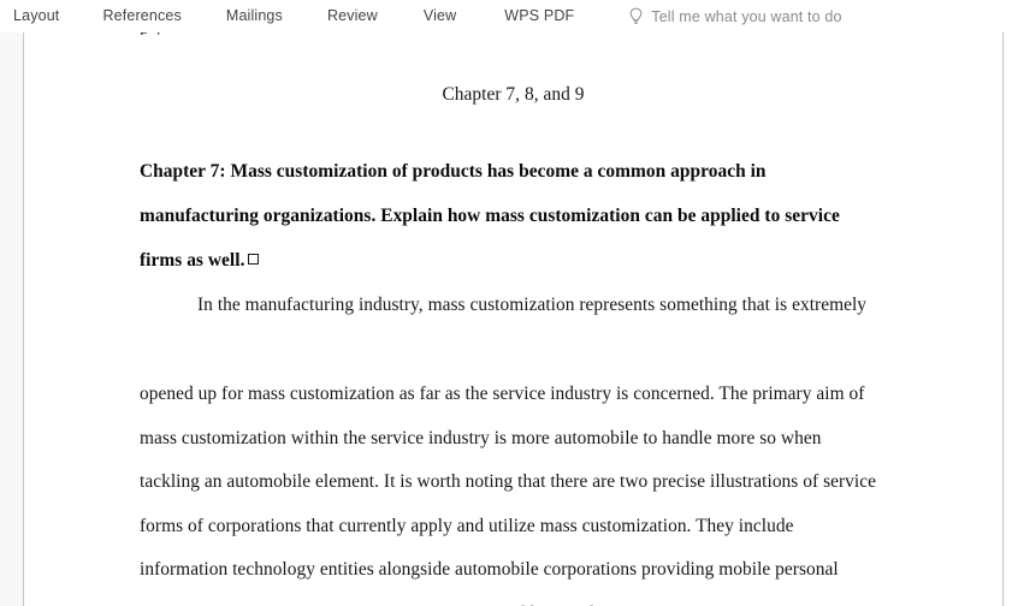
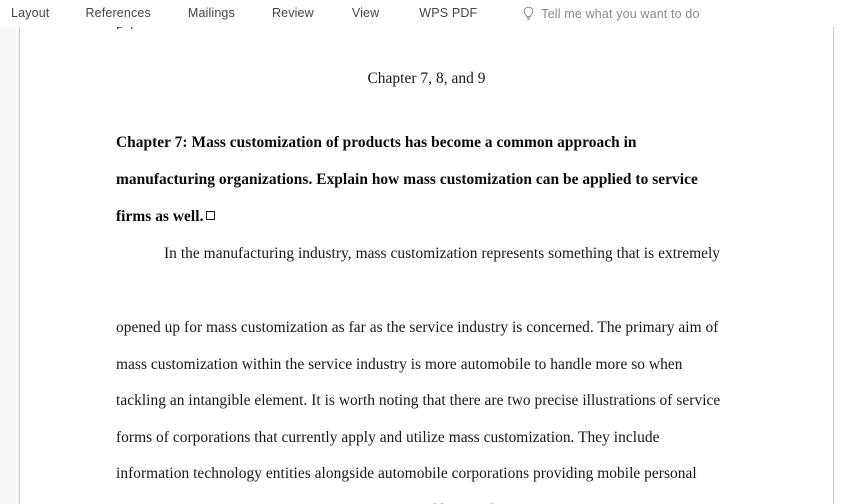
  Layout
  References
  Mailings
  Review
  View
  WPS PDF
  Tell me what you want to do
  Chapter 7, 8, and 9
  Chapter 7: Mass customization of products has become a common approach in
  manufacturing organizations. Explain how mass customization can be applied to service
  firms as well.
  In the manufacturing industry, mass customization represents something that is extremely
  opened up for mass customization as far as the service industry is concerned. The primary aim of
  mass customization within the service industry is more automobile to handle more so when
- tackling an automobile element. It is worth noting that there are two precise illustrations of service
+ tackling an intangible element. It is worth noting that there are two precise illustrations of service
  forms of corporations that currently apply and utilize mass customization. They include
  information technology entities alongside automobile corporations providing mobile personal
